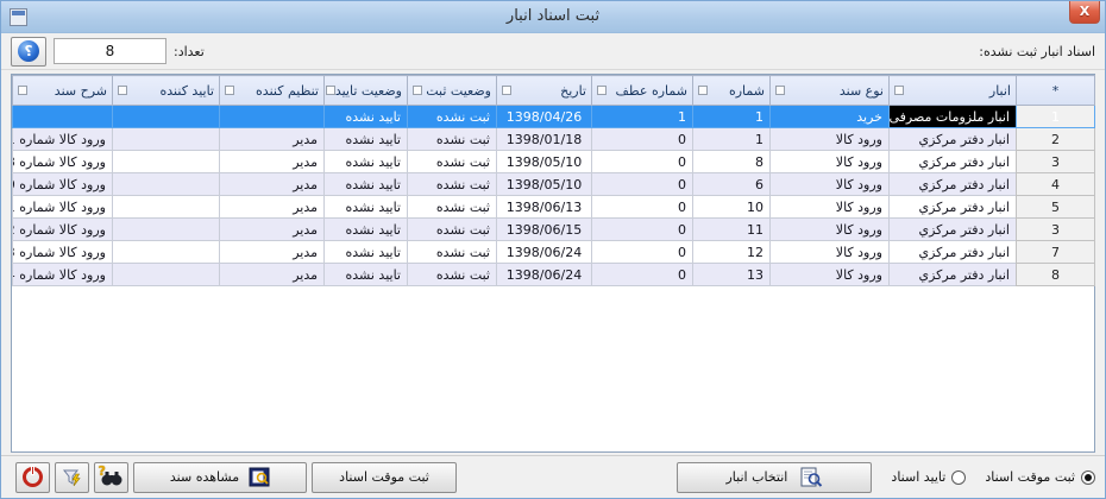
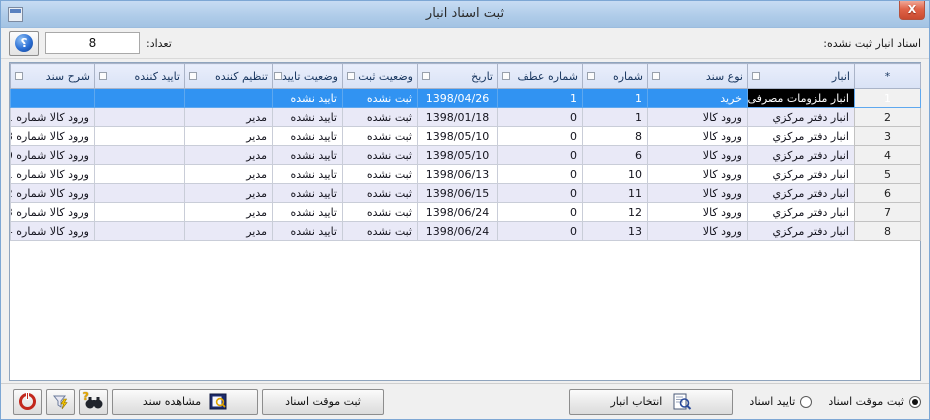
  ثبت اسناد انبار
  X
  اسناد انبار ثبت نشده:
  تعداد:
  8
  ؟
  *	انبار	نوع سند	شماره	شماره عطف	تاریخ	وضعیت ثبت	وضعیت تایید	تنظیم کننده	تایید کننده	شرح سند
  	انبار ملزومات مصرفی	خرید	1	1	1398/04/26	ثبت نشده	تایید نشده
  2	انبار دفتر مرکزي	ورود کالا	1	0	1398/01/18	ثبت نشده	تایید نشده	مدير		ورود کالا شماره
  3	انبار دفتر مرکزي	ورود کالا	8	0	1398/05/10	ثبت نشده	تایید نشده	مدير		ورود کالا شماره
  4	انبار دفتر مرکزي	ورود کالا	6	0	1398/05/10	ثبت نشده	تایید نشده	مدير		ورود کالا شماره
  5	انبار دفتر مرکزي	ورود کالا	10	0	1398/06/13	ثبت نشده	تایید نشده	مدير		ورود کالا شماره
- 3	انبار دفتر مرکزي	ورود کالا	11	0	1398/06/15	ثبت نشده	تایید نشده	مدير		ورود کالا شماره
+ 6	انبار دفتر مرکزي	ورود کالا	11	0	1398/06/15	ثبت نشده	تایید نشده	مدير		ورود کالا شماره
  7	انبار دفتر مرکزي	ورود کالا	12	0	1398/06/24	ثبت نشده	تایید نشده	مدير		ورود کالا شماره
  8	انبار دفتر مرکزي	ورود کالا	13	0	1398/06/24	ثبت نشده	تایید نشده	مدير		ورود کالا شماره
  ?
  مشاهده سند
  ثبت موقت اسناد
  انتخاب انبار
  تایید اسناد
  ثبت موقت اسناد
